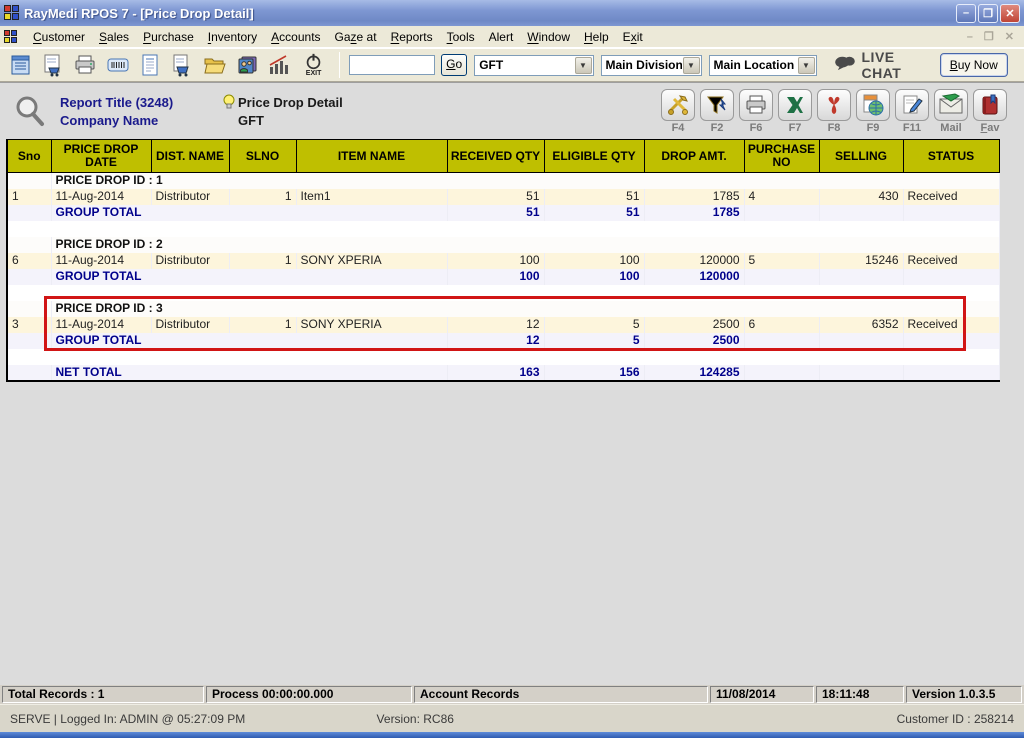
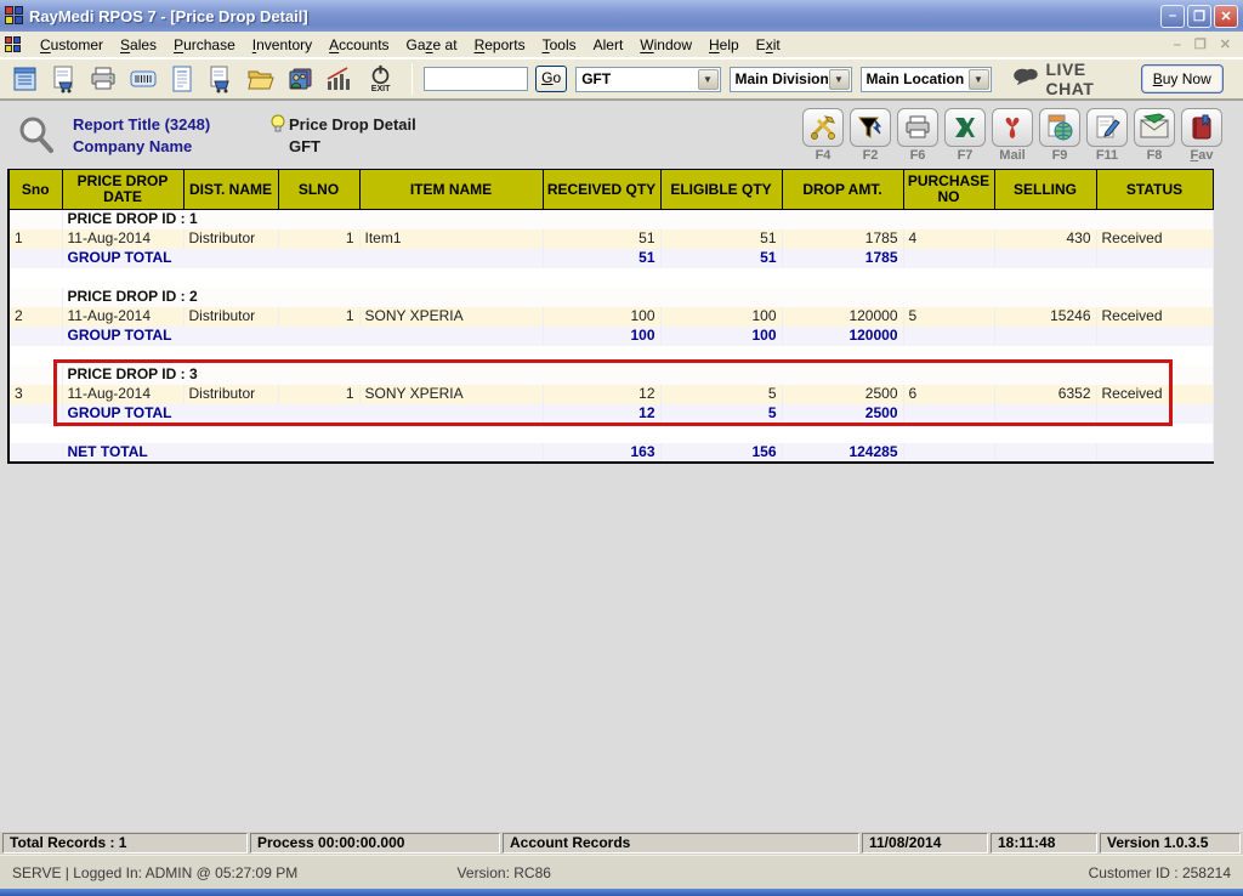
  RayMedi RPOS 7 - [Price Drop Detail]
  –
  ❐
  ✕
  Customer
  Sales
  Purchase
  Inventory
  Accounts
  Gaze at
  Reports
  Tools
  Alert
  Window
  Help
  Exit
  – ❐ ✕
  Go
  GFT
  ▼
  Main Division
  ▼
  Main Location
  ▼
  LIVE CHAT
  B
  uy Now
  Report Title (3248)
  Price Drop Detail
  Company Name
  GFT
  F4
  F2
  F6
  F7
- F8
+ Mail
  F9
  F11
- Mail
+ F8
  Fav
  Sno	PRICE DROP DATE	DIST. NAME	SLNO	ITEM NAME	RECEIVED QTY	ELIGIBLE QTY	DROP AMT.	PURCHASE NO	SELLING	STATUS
  	PRICE DROP ID : 1
  1	11-Aug-2014	Distributor	1	Item1	51	51	1785	4	430	Received
  	GROUP TOTAL	51	51	1785
  	PRICE DROP ID : 2
- 6	11-Aug-2014	Distributor	1	SONY XPERIA	100	100	120000	5	15246	Received
+ 2	11-Aug-2014	Distributor	1	SONY XPERIA	100	100	120000	5	15246	Received
  	GROUP TOTAL	100	100	120000
  	PRICE DROP ID : 3
  3	11-Aug-2014	Distributor	1	SONY XPERIA	12	5	2500	6	6352	Received
  	GROUP TOTAL	12	5	2500
  	NET TOTAL	163	156	124285
  Total Records : 1
  Process 00:00:00.000
  Account Records
  11/08/2014
  18:11:48
  Version 1.0.3.5
  SERVE | Logged In: ADMIN @ 05:27:09 PM
  Version: RC86
  Customer ID : 258214
